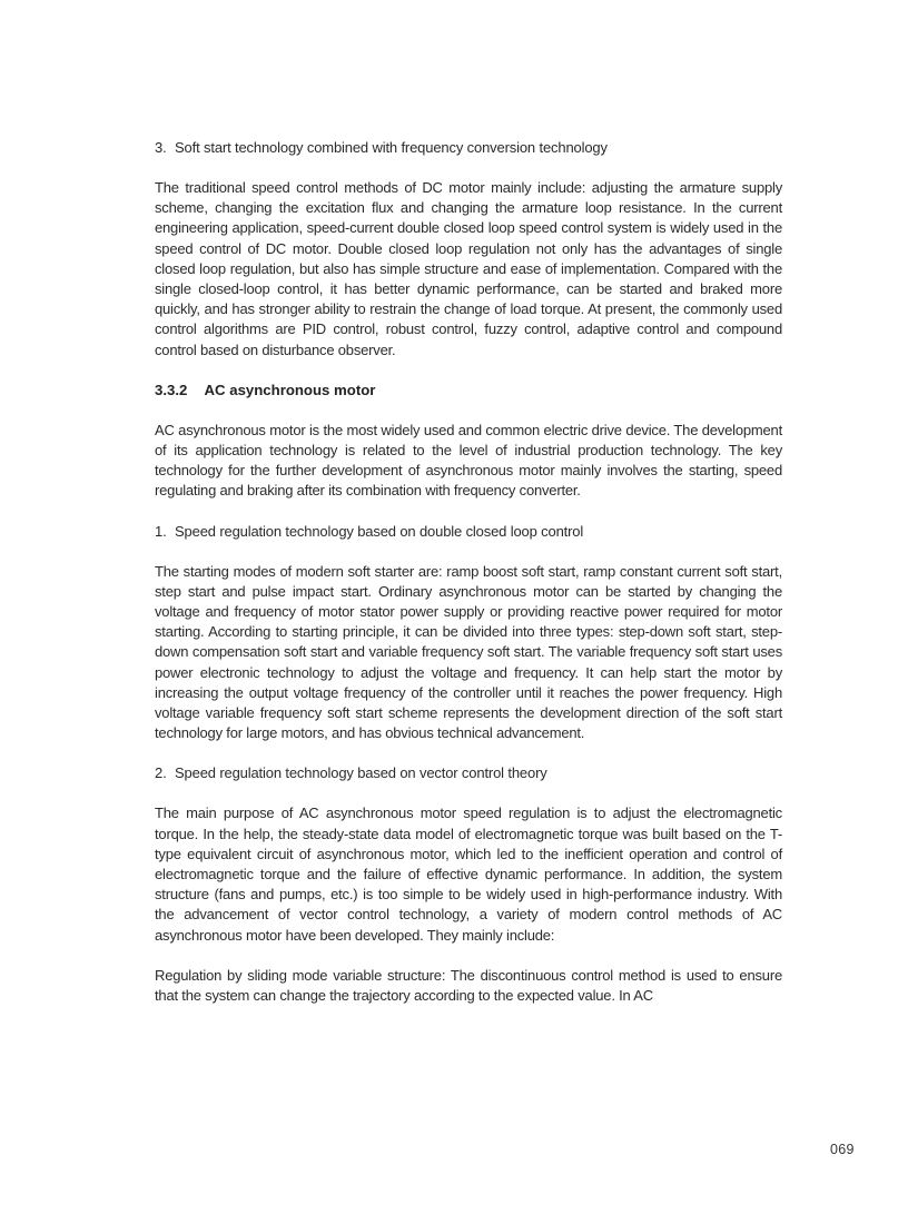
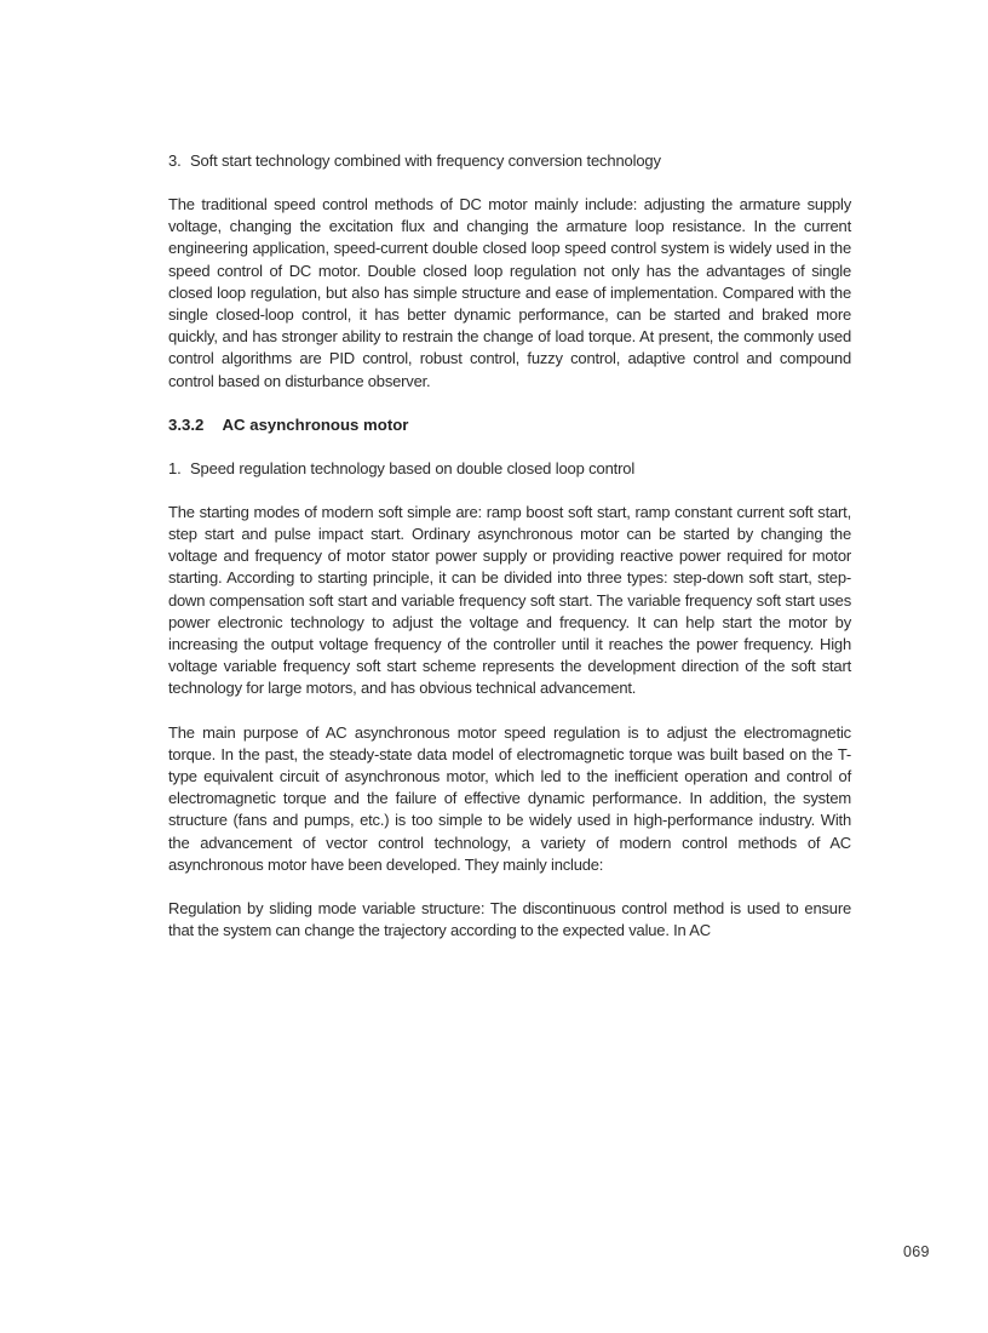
  3. Soft start technology combined with frequency conversion technology
- The traditional speed control methods of DC motor mainly include: adjusting the armature supply scheme, changing the excitation flux and changing the armature loop resistance. In the current engineering application, speed-current double closed loop speed control system is widely used in the speed control of DC motor. Double closed loop regulation not only has the advantages of single closed loop regulation, but also has simple structure and ease of implementation. Compared with the single closed-loop control, it has better dynamic performance, can be started and braked more quickly, and has stronger ability to restrain the change of load torque. At present, the commonly used control algorithms are PID control, robust control, fuzzy control, adaptive control and compound control based on disturbance observer.
+ The traditional speed control methods of DC motor mainly include: adjusting the armature supply voltage, changing the excitation flux and changing the armature loop resistance. In the current engineering application, speed-current double closed loop speed control system is widely used in the speed control of DC motor. Double closed loop regulation not only has the advantages of single closed loop regulation, but also has simple structure and ease of implementation. Compared with the single closed-loop control, it has better dynamic performance, can be started and braked more quickly, and has stronger ability to restrain the change of load torque. At present, the commonly used control algorithms are PID control, robust control, fuzzy control, adaptive control and compound control based on disturbance observer.
  3.3.2 AC asynchronous motor
- AC asynchronous motor is the most widely used and common electric drive device. The development of its application technology is related to the level of industrial production technology. The key technology for the further development of asynchronous motor mainly involves the starting, speed regulating and braking after its combination with frequency converter.
  1. Speed regulation technology based on double closed loop control
- The starting modes of modern soft starter are: ramp boost soft start, ramp constant current soft start, step start and pulse impact start. Ordinary asynchronous motor can be started by changing the voltage and frequency of motor stator power supply or providing reactive power required for motor starting. According to starting principle, it can be divided into three types: step-down soft start, step-down compensation soft start and variable frequency soft start. The variable frequency soft start uses power electronic technology to adjust the voltage and frequency. It can help start the motor by increasing the output voltage frequency of the controller until it reaches the power frequency. High voltage variable frequency soft start scheme represents the development direction of the soft start technology for large motors, and has obvious technical advancement.
+ The starting modes of modern soft simple are: ramp boost soft start, ramp constant current soft start, step start and pulse impact start. Ordinary asynchronous motor can be started by changing the voltage and frequency of motor stator power supply or providing reactive power required for motor starting. According to starting principle, it can be divided into three types: step-down soft start, step-down compensation soft start and variable frequency soft start. The variable frequency soft start uses power electronic technology to adjust the voltage and frequency. It can help start the motor by increasing the output voltage frequency of the controller until it reaches the power frequency. High voltage variable frequency soft start scheme represents the development direction of the soft start technology for large motors, and has obvious technical advancement.
- 2. Speed regulation technology based on vector control theory
- The main purpose of AC asynchronous motor speed regulation is to adjust the electromagnetic torque. In the help, the steady-state data model of electromagnetic torque was built based on the T-type equivalent circuit of asynchronous motor, which led to the inefficient operation and control of electromagnetic torque and the failure of effective dynamic performance. In addition, the system structure (fans and pumps, etc.) is too simple to be widely used in high-performance industry. With the advancement of vector control technology, a variety of modern control methods of AC asynchronous motor have been developed. They mainly include:
+ The main purpose of AC asynchronous motor speed regulation is to adjust the electromagnetic torque. In the past, the steady-state data model of electromagnetic torque was built based on the T-type equivalent circuit of asynchronous motor, which led to the inefficient operation and control of electromagnetic torque and the failure of effective dynamic performance. In addition, the system structure (fans and pumps, etc.) is too simple to be widely used in high-performance industry. With the advancement of vector control technology, a variety of modern control methods of AC asynchronous motor have been developed. They mainly include:
  Regulation by sliding mode variable structure: The discontinuous control method is used to ensure that the system can change the trajectory according to the expected value. In AC
  069
